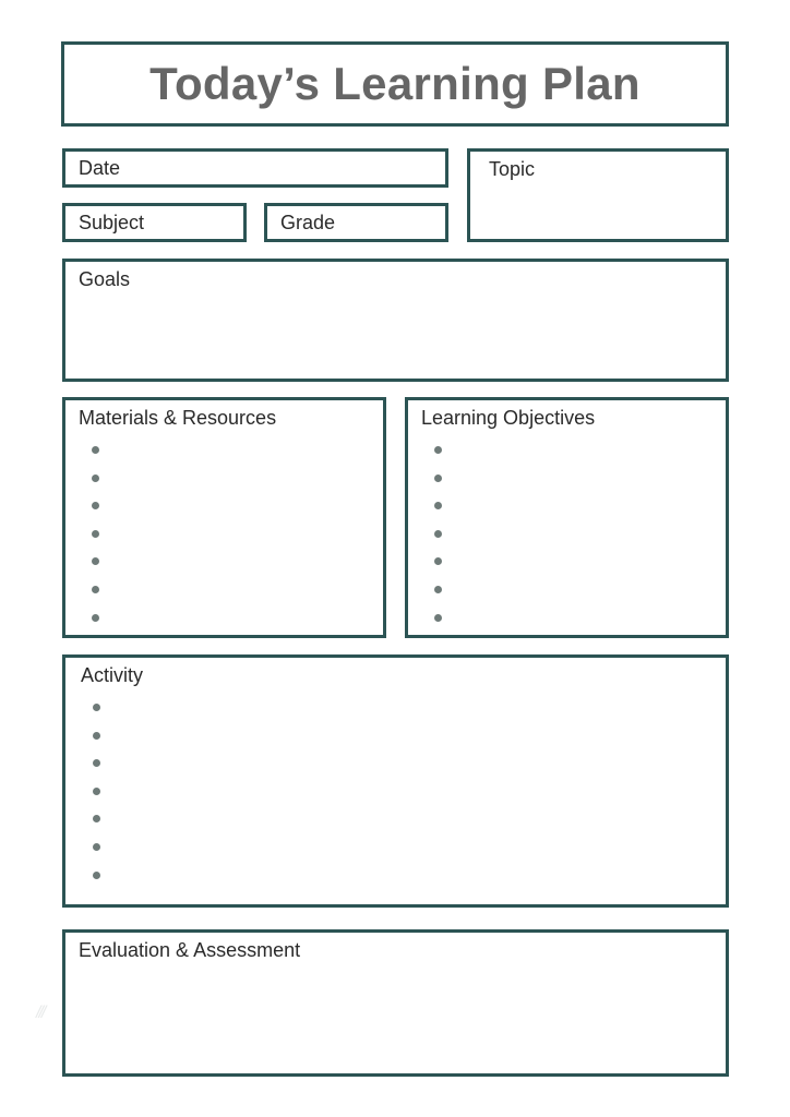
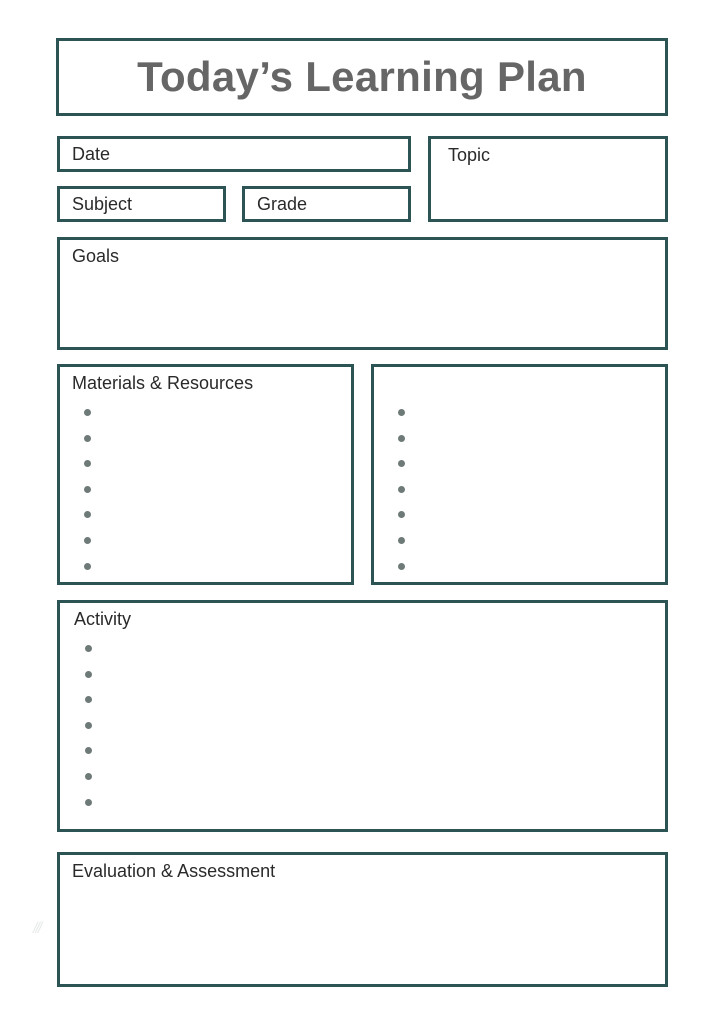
  Today’s Learning Plan
  Date
  Topic
  Subject
  Grade
  Goals
  Materials & Resources
- Learning Objectives
  Activity
  Evaluation & Assessment
